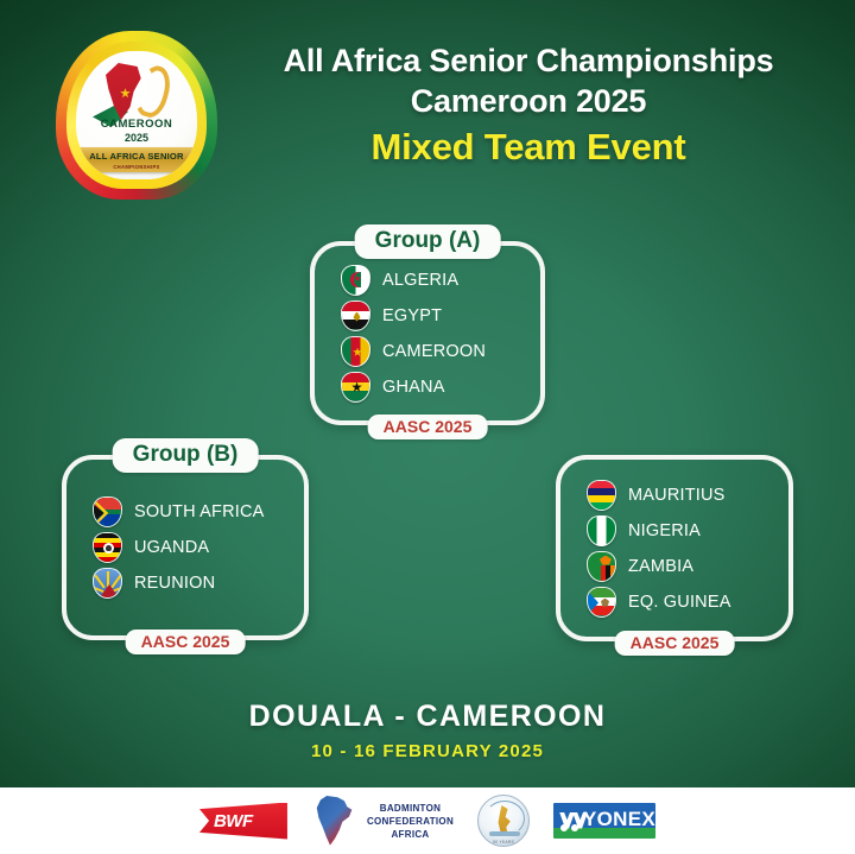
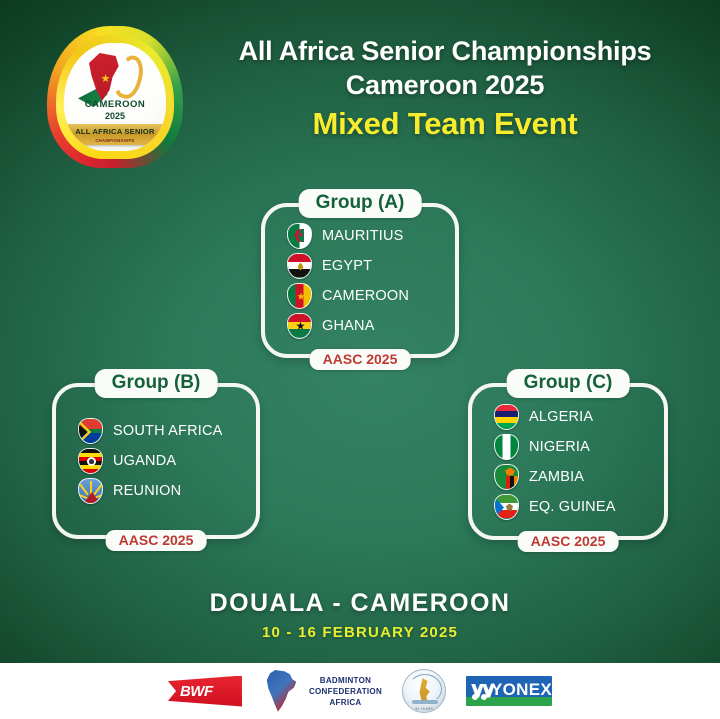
  CAMEROON
  2025
  ALL AFRICA SENIOR
  All Africa Senior Championships
  Cameroon 2025
  Mixed Team Event
  Group (A)
- ALGERIA
+ MAURITIUS
  EGYPT
  CAMEROON
  GHANA
  AASC 2025
  Group (B)
  SOUTH AFRICA
  UGANDA
  REUNION
  AASC 2025
+ Group (C)
- MAURITIUS
+ ALGERIA
  NIGERIA
  ZAMBIA
  EQ. GUINEA
  AASC 2025
  DOUALA - CAMEROON
  10 - 16 FEBRUARY 2025
  BWF
  BADMINTON
  CONFEDERATION
  AFRICA
  YONEX
